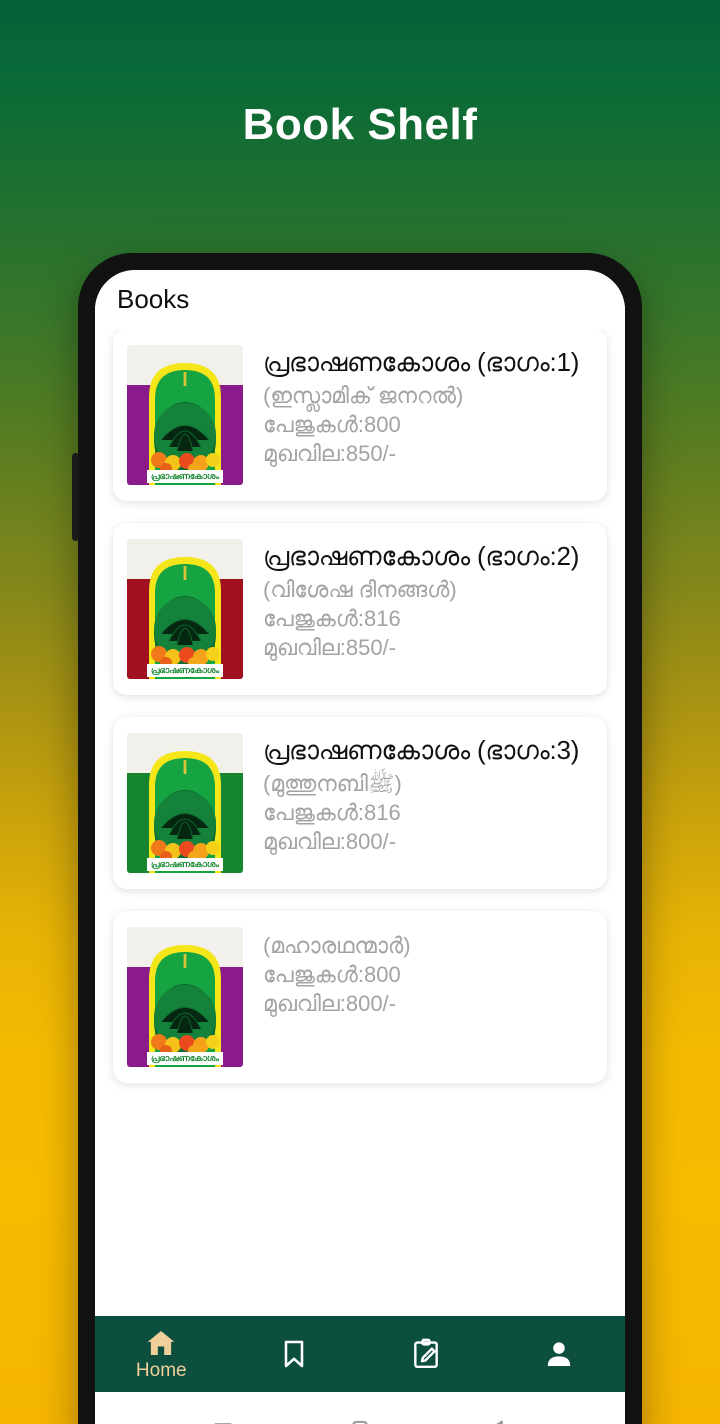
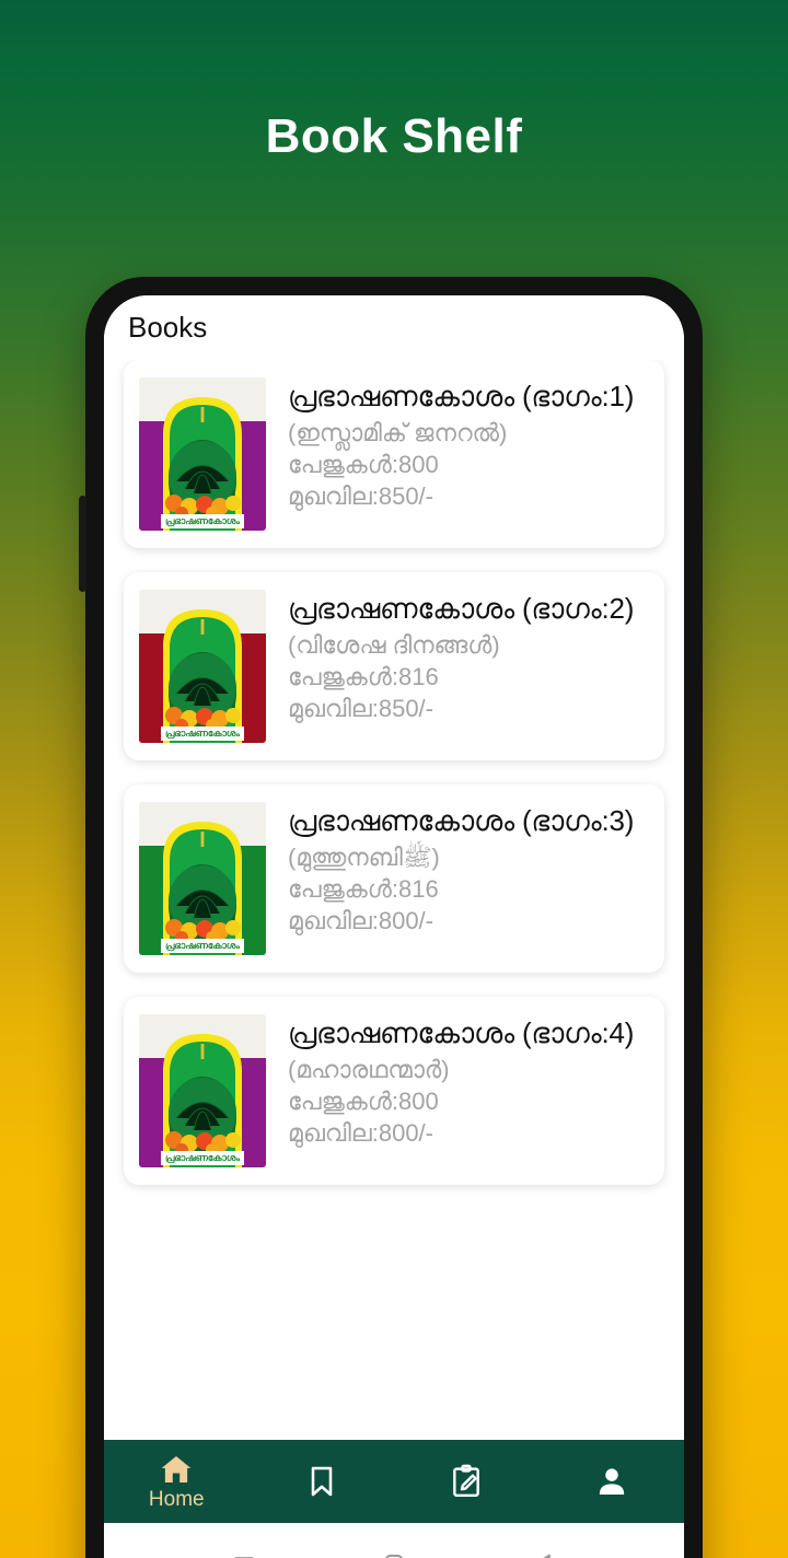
  Book Shelf
  Books
  പ്രഭാഷണകോശം
  പ്രഭാഷണകോശം (ഭാഗം:1)
  (ഇസ്ലാമിക് ജനറൽ)
  പേജുകൾ:800
  മുഖവില:850/-
  പ്രഭാഷണകോശം
  പ്രഭാഷണകോശം (ഭാഗം:2)
  (വിശേഷ ദിനങ്ങൾ)
  പേജുകൾ:816
  മുഖവില:850/-
  പ്രഭാഷണകോശം
  പ്രഭാഷണകോശം (ഭാഗം:3)
  (മുത്തുനബിﷺ)
  പേജുകൾ:816
  മുഖവില:800/-
  പ്രഭാഷണകോശം
+ പ്രഭാഷണകോശം (ഭാഗം:4)
  (മഹാരഥന്മാർ)
  പേജുകൾ:800
  മുഖവില:800/-
  Home
